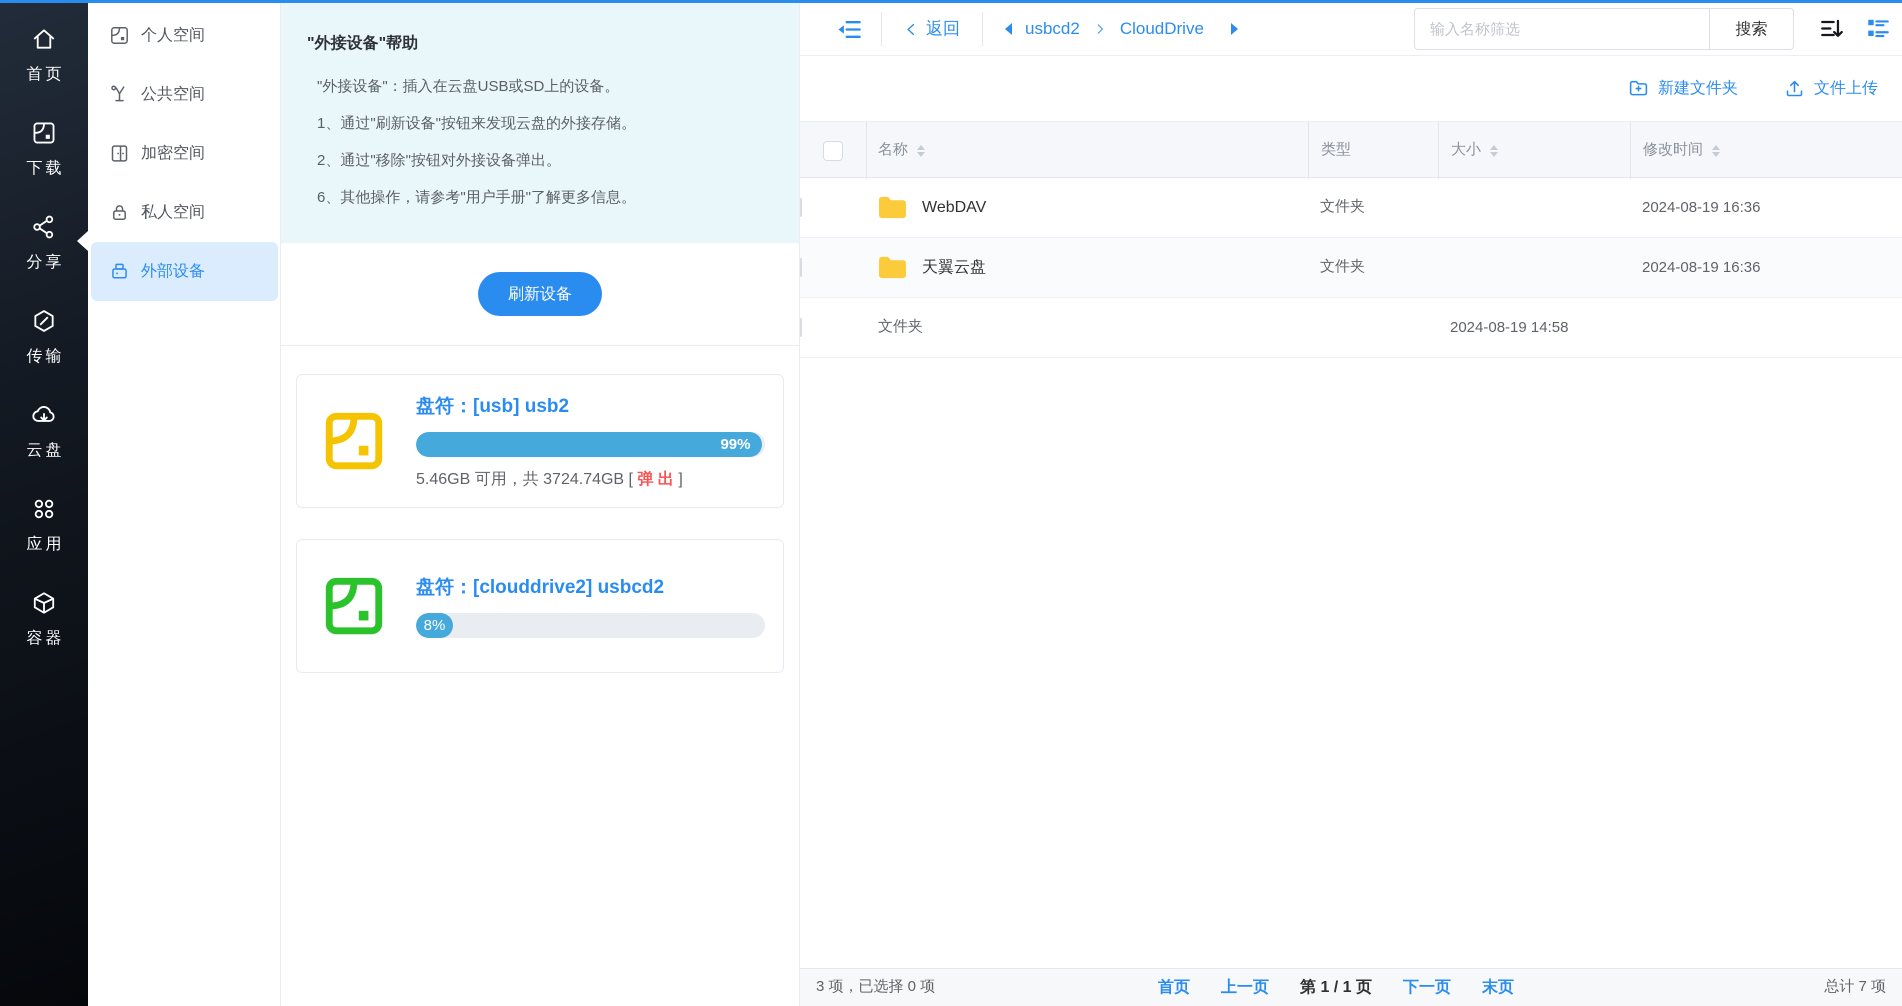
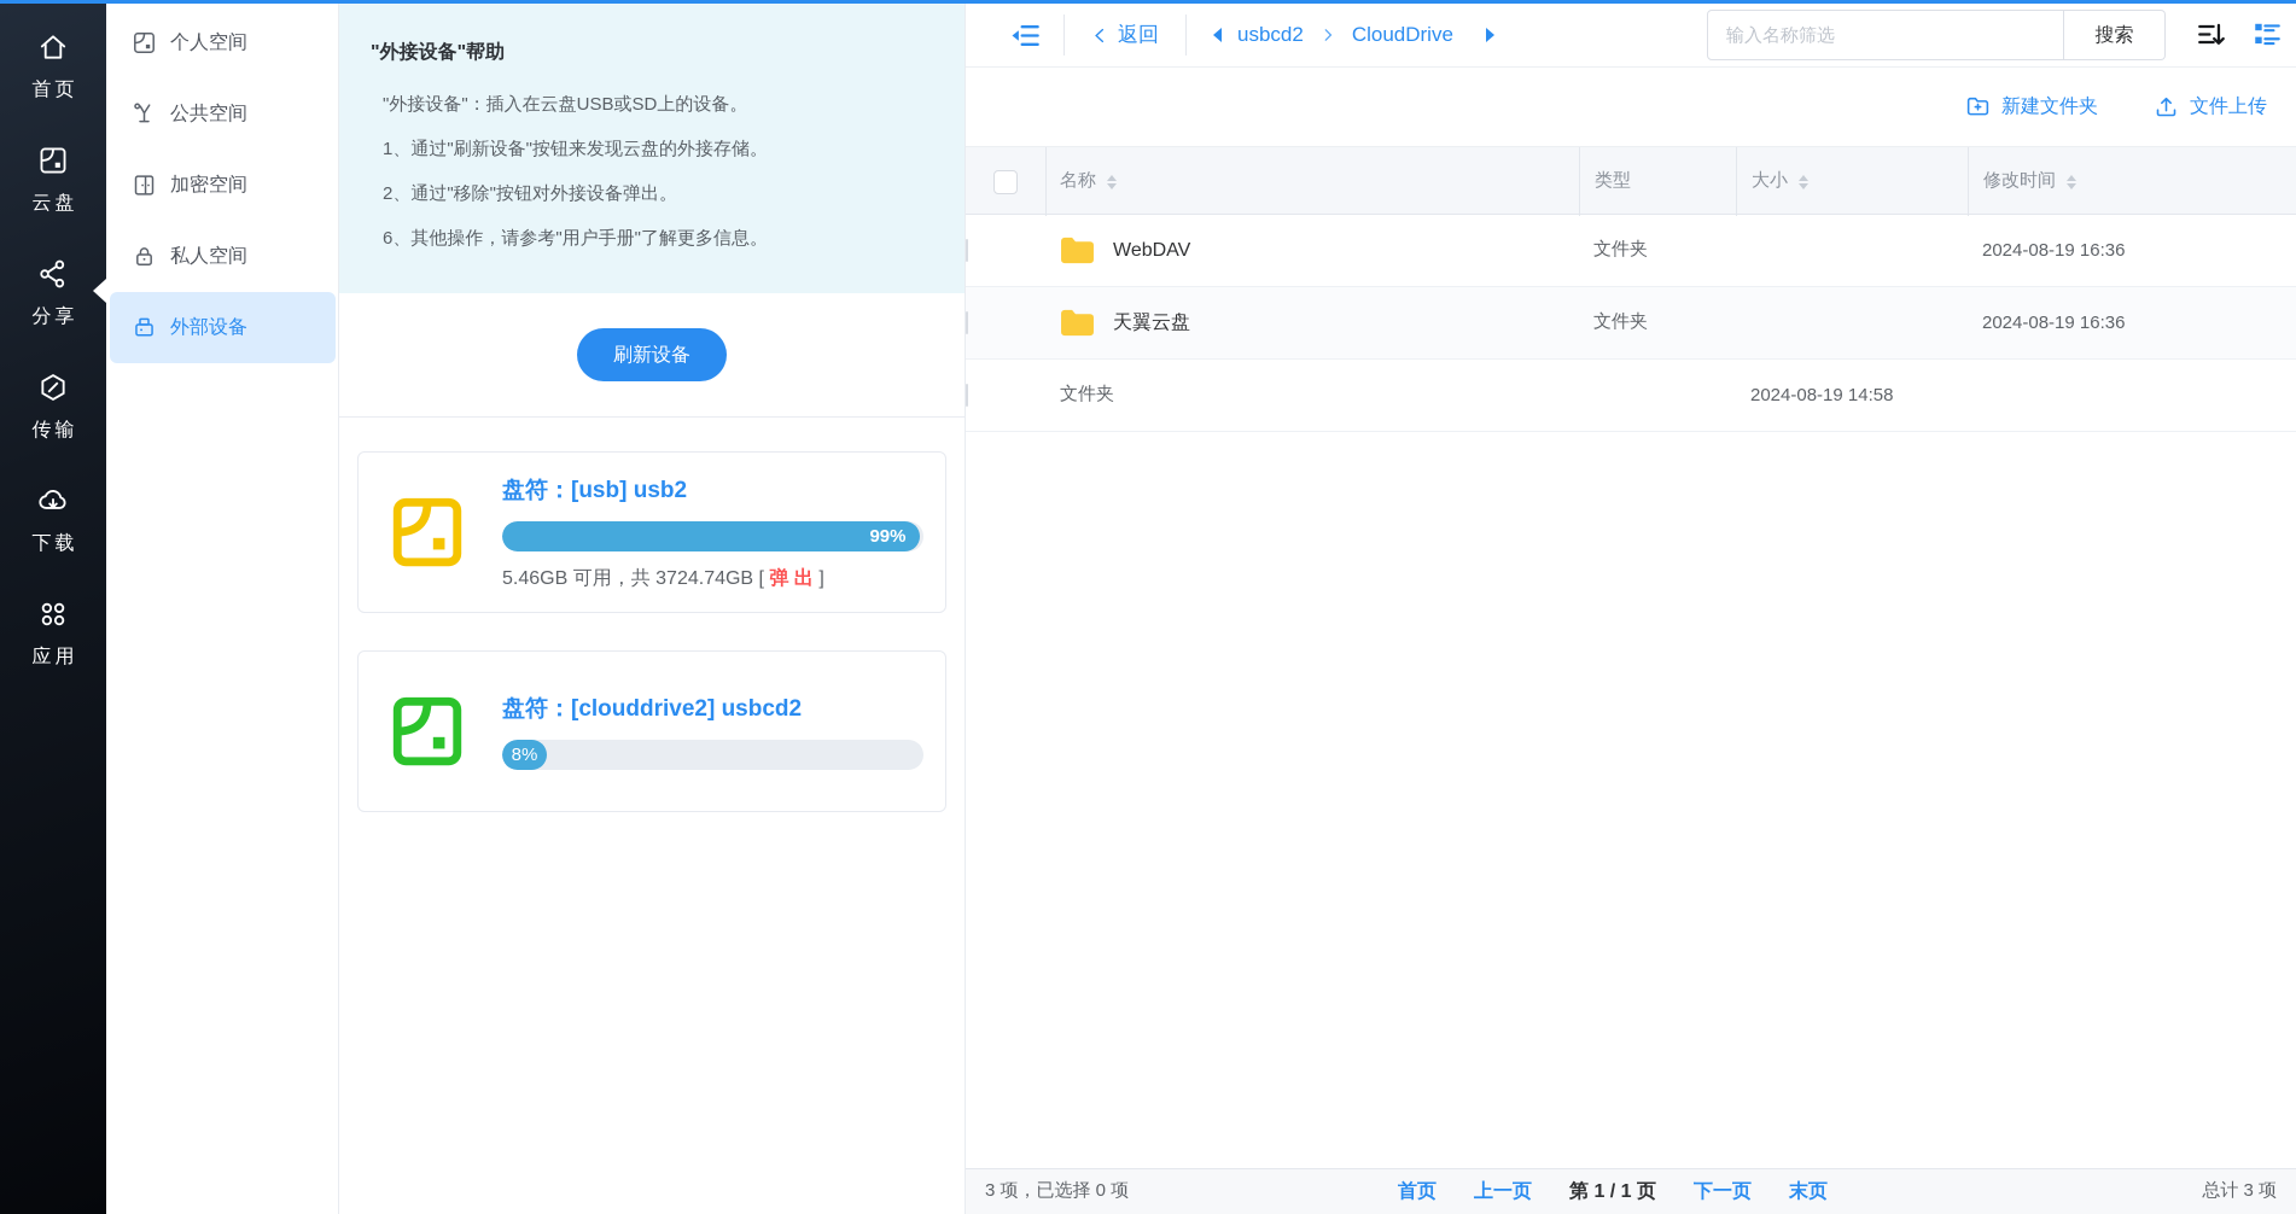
  首页
- 下载
+ 云盘
  分享
  传输
- 云盘
+ 下载
  应用
- 容器
  个人空间
  公共空间
  加密空间
  私人空间
  外部设备
  "外接设备"帮助
  "外接设备"：插入在云盘USB或SD上的设备。
  1、通过"刷新设备"按钮来发现云盘的外接存储。
  2、通过"移除"按钮对外接设备弹出。
  6、其他操作，请参考"用户手册"了解更多信息。
  刷新设备
  盘符：[usb] usb2
  99%
  5.46GB 可用，共 3724.74GB [ 弹 出 ]
  盘符：[clouddrive2] usbcd2
  8%
  返回
  usbcd2
  CloudDrive
  输入名称筛选
  搜索
  新建文件夹
  文件上传
  名称
  类型
  大小
  修改时间
  WebDAV
  文件夹
  2024-08-19 16:36
  天翼云盘
  文件夹
  2024-08-19 16:36
  文件夹
  2024-08-19 14:58
  3 项，已选择 0 项
  首页
  上一页
  第 1 / 1 页
  下一页
  末页
- 总计 7 项
+ 总计 3 项
